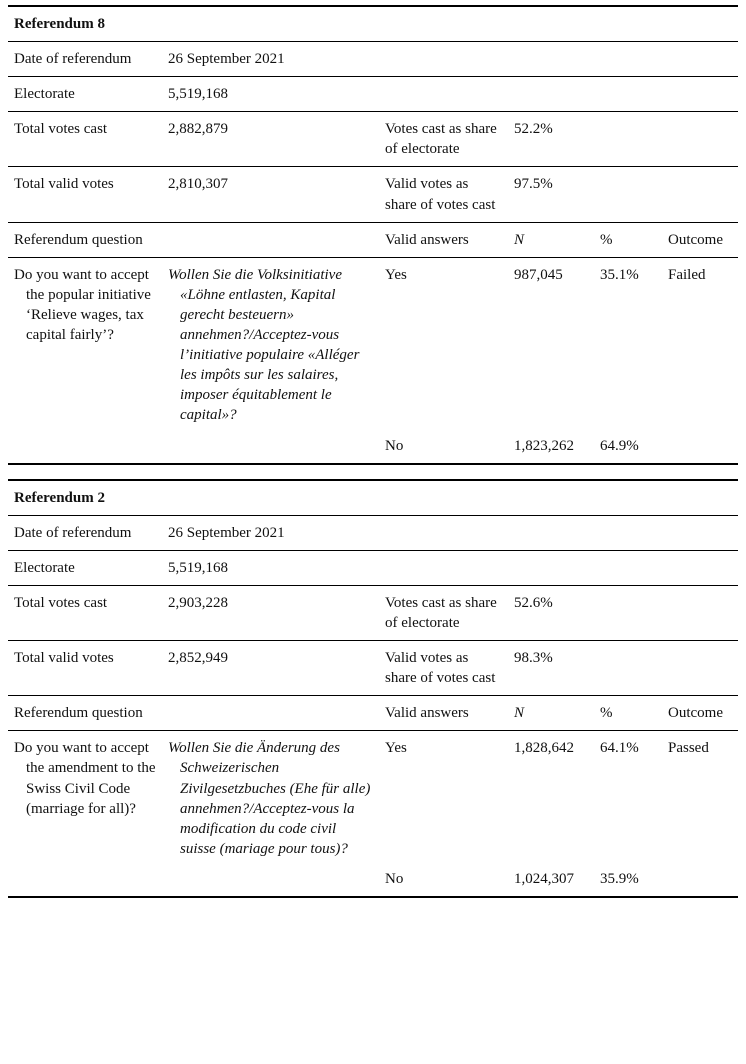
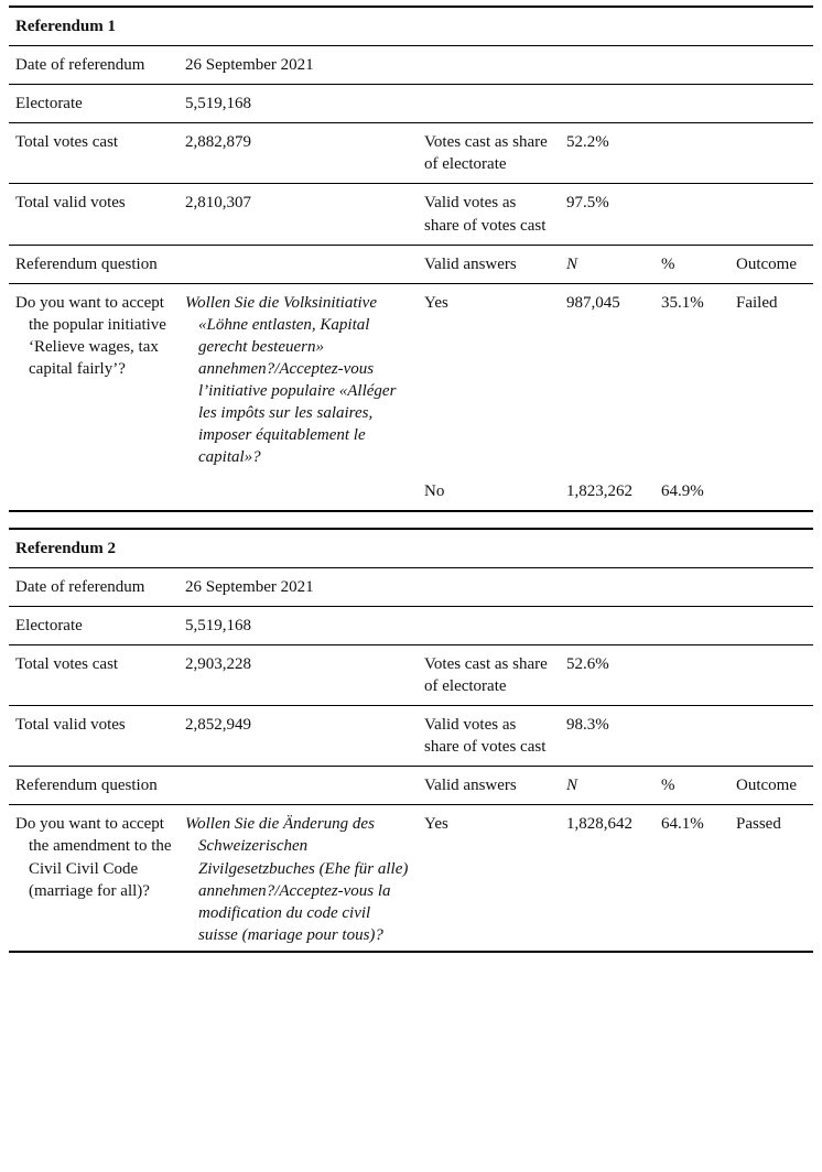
- Referendum 8
+ Referendum 1
  Date of referendum	26 September 2021
  Electorate	5,519,168
  Total votes cast	2,882,879	Votes cast as share of electorate	52.2%
  Total valid votes	2,810,307	Valid votes as share of votes cast	97.5%
  Referendum question	Valid answers	N	%	Outcome
  Do you want to accept the popular initiative ‘Relieve wages, tax capital fairly’?	Wollen Sie die Volksinitiative «Löhne entlasten, Kapital gerecht besteuern» annehmen?/Acceptez-vous l’initiative populaire «Alléger les impôts sur les salaires, imposer équitablement le capital»?	Yes	987,045	35.1%	Failed
  		No	1,823,262	64.9%
  Referendum 2
  Date of referendum	26 September 2021
  Electorate	5,519,168
  Total votes cast	2,903,228	Votes cast as share of electorate	52.6%
  Total valid votes	2,852,949	Valid votes as share of votes cast	98.3%
  Referendum question	Valid answers	N	%	Outcome
- Do you want to accept the amendment to the Swiss Civil Code (marriage for all)?	Wollen Sie die Änderung des Schweizerischen Zivilgesetzbuches (Ehe für alle) annehmen?/Acceptez-vous la modification du code civil suisse (mariage pour tous)?	Yes	1,828,642	64.1%	Passed
+ Do you want to accept the amendment to the Civil Civil Code (marriage for all)?	Wollen Sie die Änderung des Schweizerischen Zivilgesetzbuches (Ehe für alle) annehmen?/Acceptez-vous la modification du code civil suisse (mariage pour tous)?	Yes	1,828,642	64.1%	Passed
- 		No	1,024,307	35.9%
